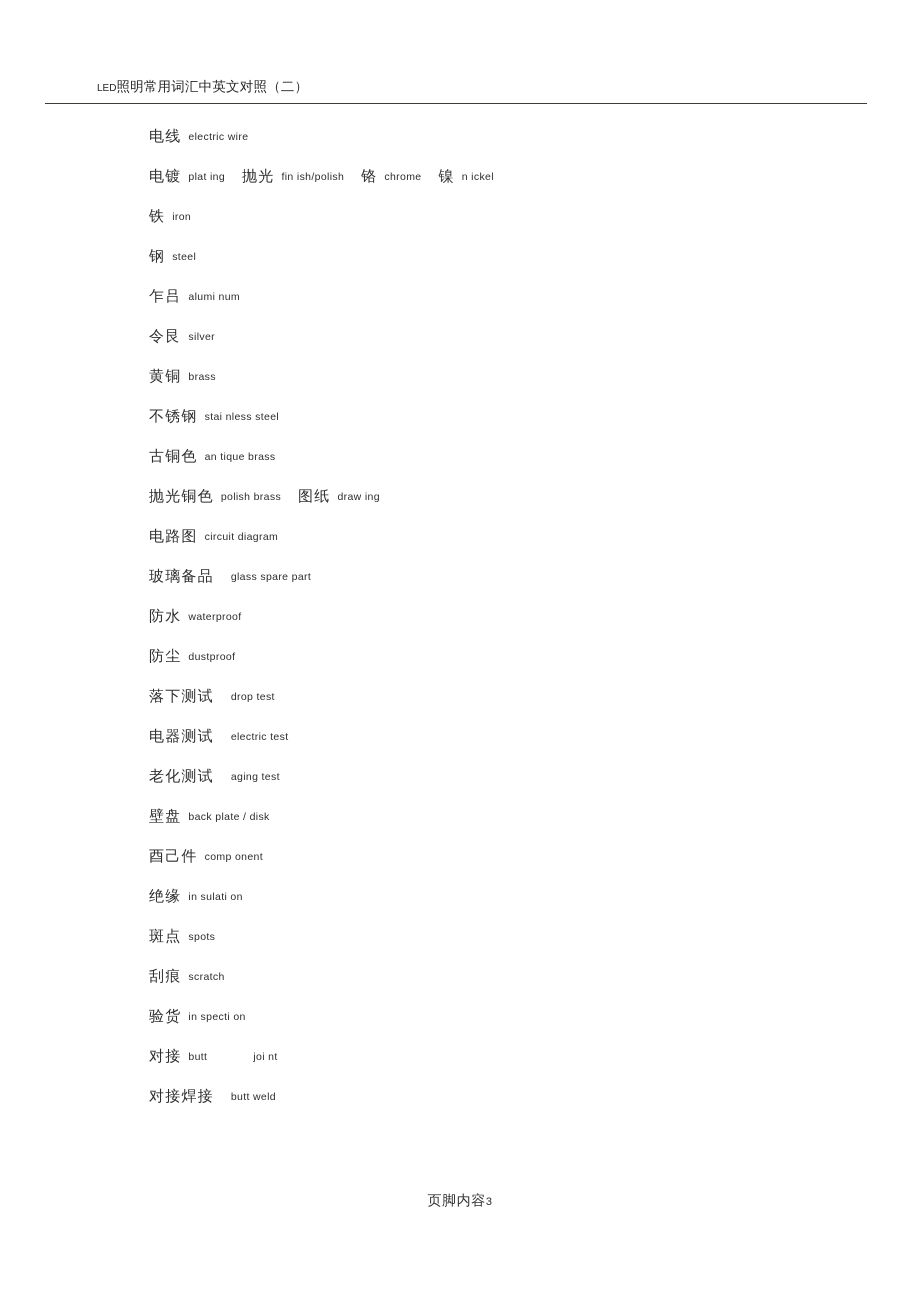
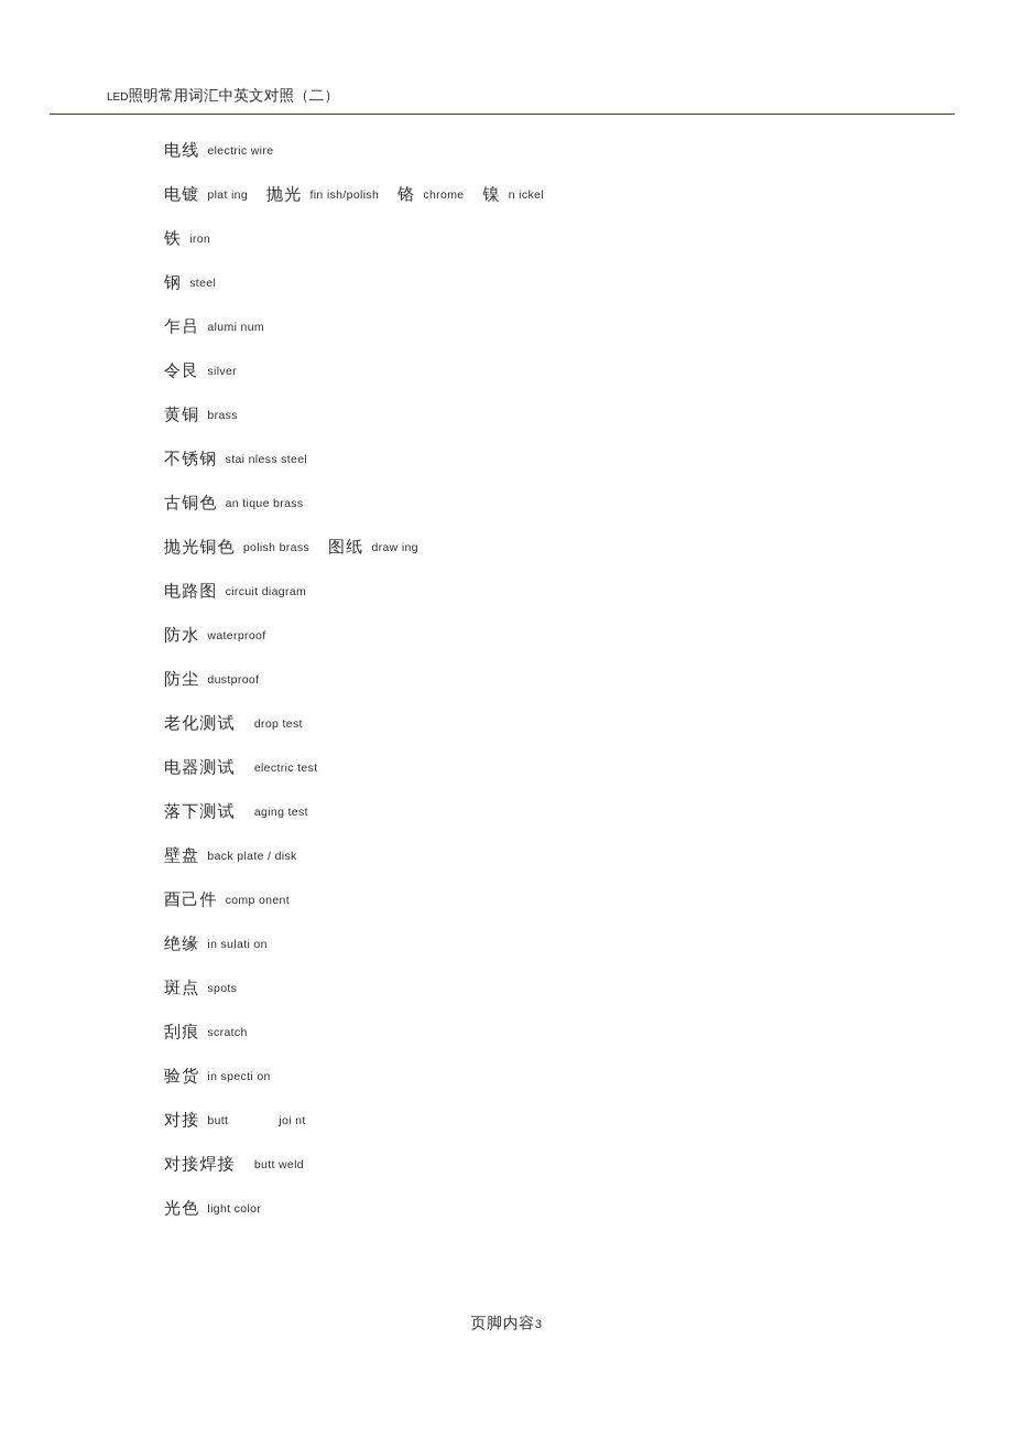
  LED照明常用词汇中英文对照（二）
  电线 electric wire
  电镀 plat ing 抛光 fin ish/polish 铬 chrome 镍 n ickel
  铁 iron
  钢 steel
  乍吕 alumi num
  令艮 silver
  黄铜 brass
  不锈钢 stai nless steel
  古铜色 an tique brass
  抛光铜色 polish brass 图纸 draw ing
  电路图 circuit diagram
- 玻璃备品 glass spare part
  防水 waterproof
  防尘 dustproof
- 落下测试 drop test
+ 老化测试 drop test
  电器测试 electric test
- 老化测试 aging test
+ 落下测试 aging test
  壁盘 back plate / disk
  酉己件 comp onent
  绝缘 in sulati on
  斑点 spots
  刮痕 scratch
  验货 in specti on
  对接 butt joi nt
  对接焊接 butt weld
+ 光色 light color
  页脚内容3
